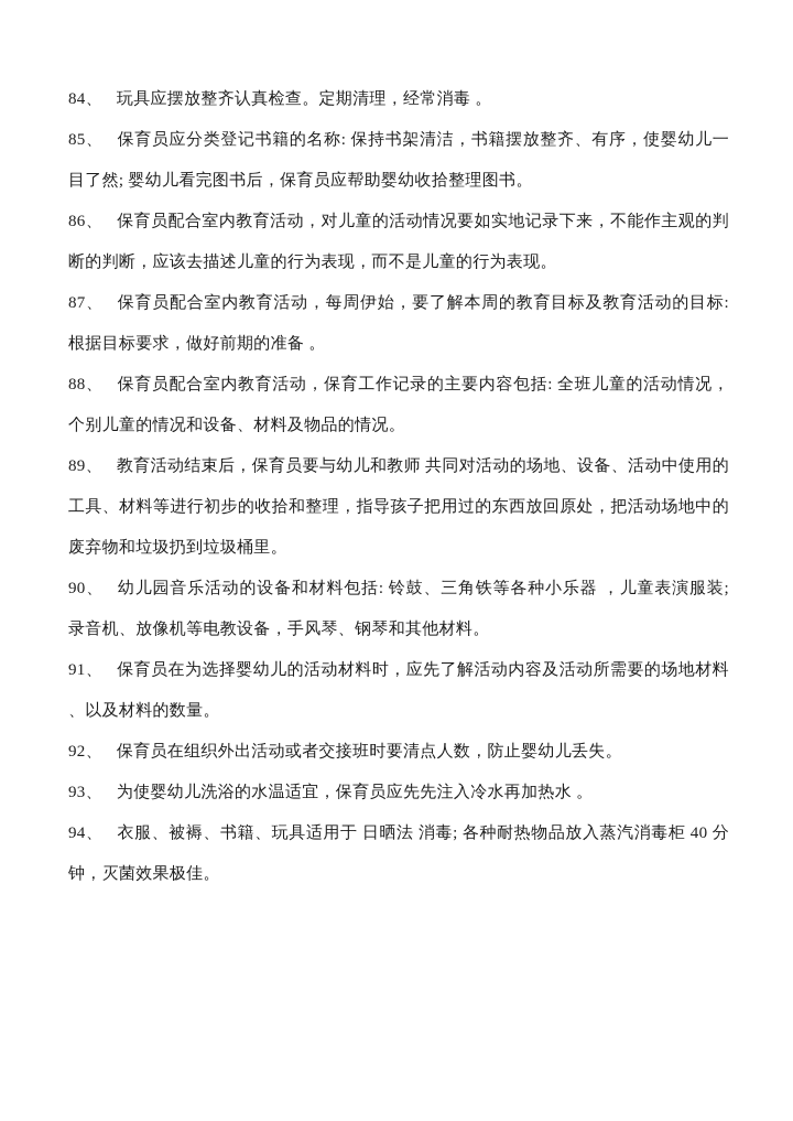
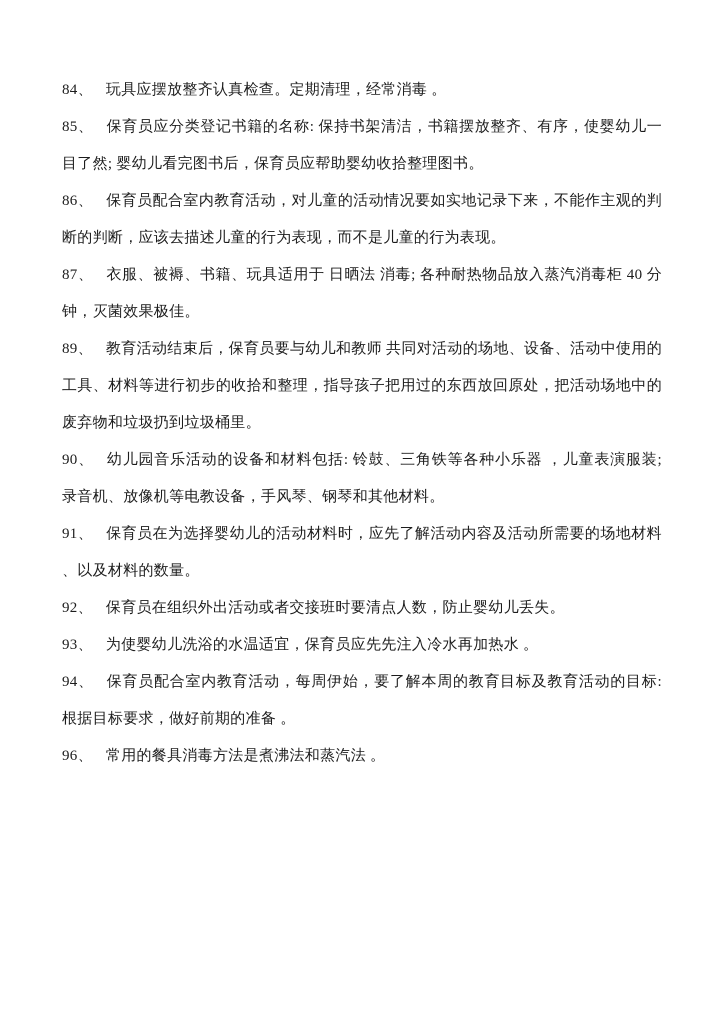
  84、 玩具应摆放整齐认真检查。定期清理，经常消毒 。
  85、 保育员应分类登记书籍的名称: 保持书架清洁，书籍摆放整齐、有序，使婴幼儿一目了然; 婴幼儿看完图书后，保育员应帮助婴幼收拾整理图书。
  86、 保育员配合室内教育活动，对儿童的活动情况要如实地记录下来，不能作主观的判断的判断，应该去描述儿童的行为表现，而不是儿童的行为表现。
- 87、 保育员配合室内教育活动，每周伊始，要了解本周的教育目标及教育活动的目标: 根据目标要求，做好前期的准备 。
+ 87、 衣服、被褥、书籍、玩具适用于 日晒法 消毒; 各种耐热物品放入蒸汽消毒柜 40 分钟，灭菌效果极佳。
- 88、 保育员配合室内教育活动，保育工作记录的主要内容包括: 全班儿童的活动情况， 个别儿童的情况和设备、材料及物品的情况。
  89、 教育活动结束后，保育员要与幼儿和教师 共同对活动的场地、设备、活动中使用的工具、材料等进行初步的收拾和整理，指导孩子把用过的东西放回原处，把活动场地中的废弃物和垃圾扔到垃圾桶里。
  90、 幼儿园音乐活动的设备和材料包括: 铃鼓、三角铁等各种小乐器 ，儿童表演服装; 录音机、放像机等电教设备，手风琴、钢琴和其他材料。
  91、 保育员在为选择婴幼儿的活动材料时，应先了解活动内容及活动所需要的场地材料 、以及材料的数量。
  92、 保育员在组织外出活动或者交接班时要清点人数，防止婴幼儿丢失。
  93、 为使婴幼儿洗浴的水温适宜，保育员应先先注入冷水再加热水 。
- 94、 衣服、被褥、书籍、玩具适用于 日晒法 消毒; 各种耐热物品放入蒸汽消毒柜 40 分钟，灭菌效果极佳。
+ 94、 保育员配合室内教育活动，每周伊始，要了解本周的教育目标及教育活动的目标: 根据目标要求，做好前期的准备 。
+ 96、 常用的餐具消毒方法是煮沸法和蒸汽法 。
